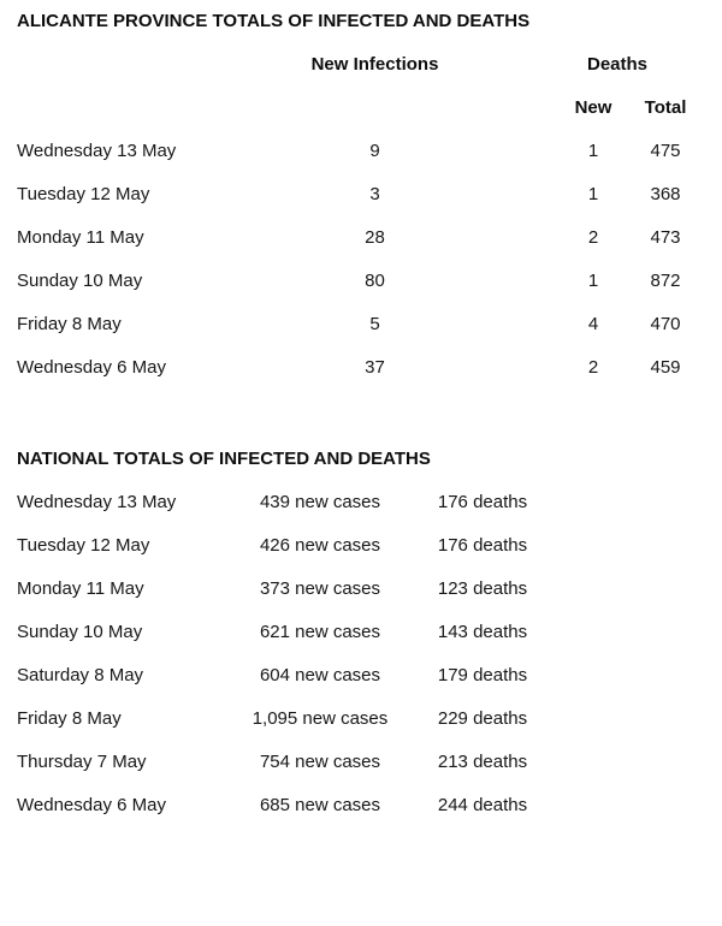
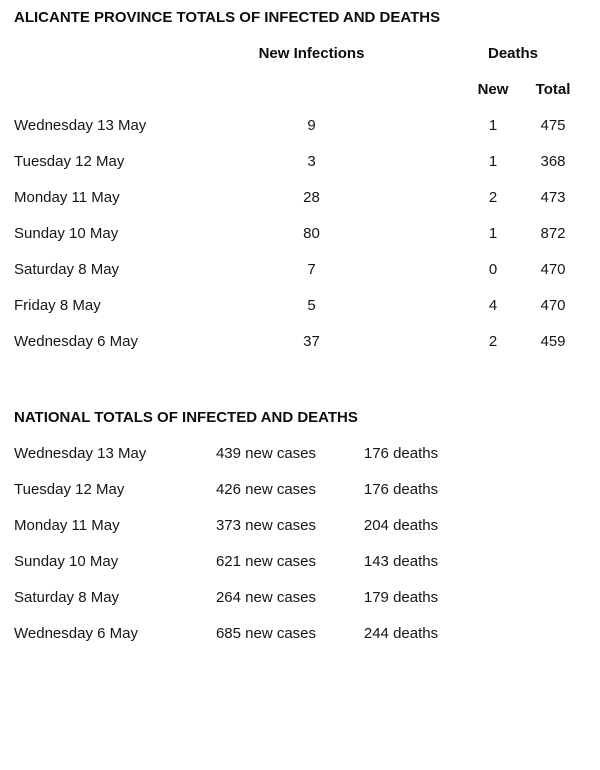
  ALICANTE PROVINCE TOTALS OF INFECTED AND DEATHS
  	New Infections	Deaths
  		New	Total
  Wednesday 13 May	9	1	475
  Tuesday 12 May	3	1	368
  Monday 11 May	28	2	473
  Sunday 10 May	80	1	872
+ Saturday 8 May	7	0	470
  Friday 8 May	5	4	470
  Wednesday 6 May	37	2	459
  NATIONAL TOTALS OF INFECTED AND DEATHS
  Wednesday 13 May	439 new cases	176 deaths
  Tuesday 12 May	426 new cases	176 deaths
- Monday 11 May	373 new cases	123 deaths
+ Monday 11 May	373 new cases	204 deaths
  Sunday 10 May	621 new cases	143 deaths
- Saturday 8 May	604 new cases	179 deaths
+ Saturday 8 May	264 new cases	179 deaths
- Friday 8 May	1,095 new cases	229 deaths
- Thursday 7 May	754 new cases	213 deaths
  Wednesday 6 May	685 new cases	244 deaths
